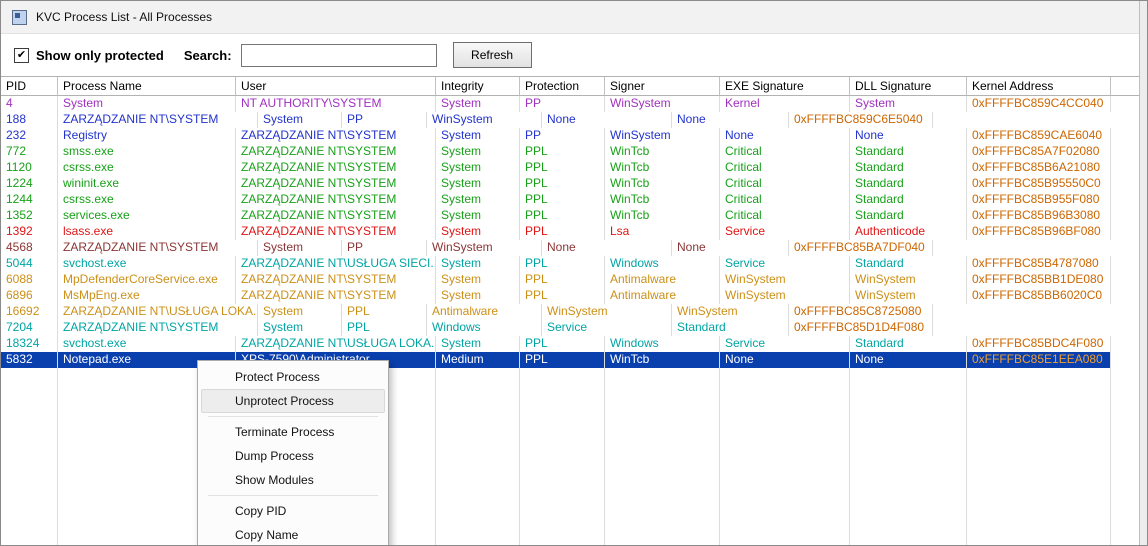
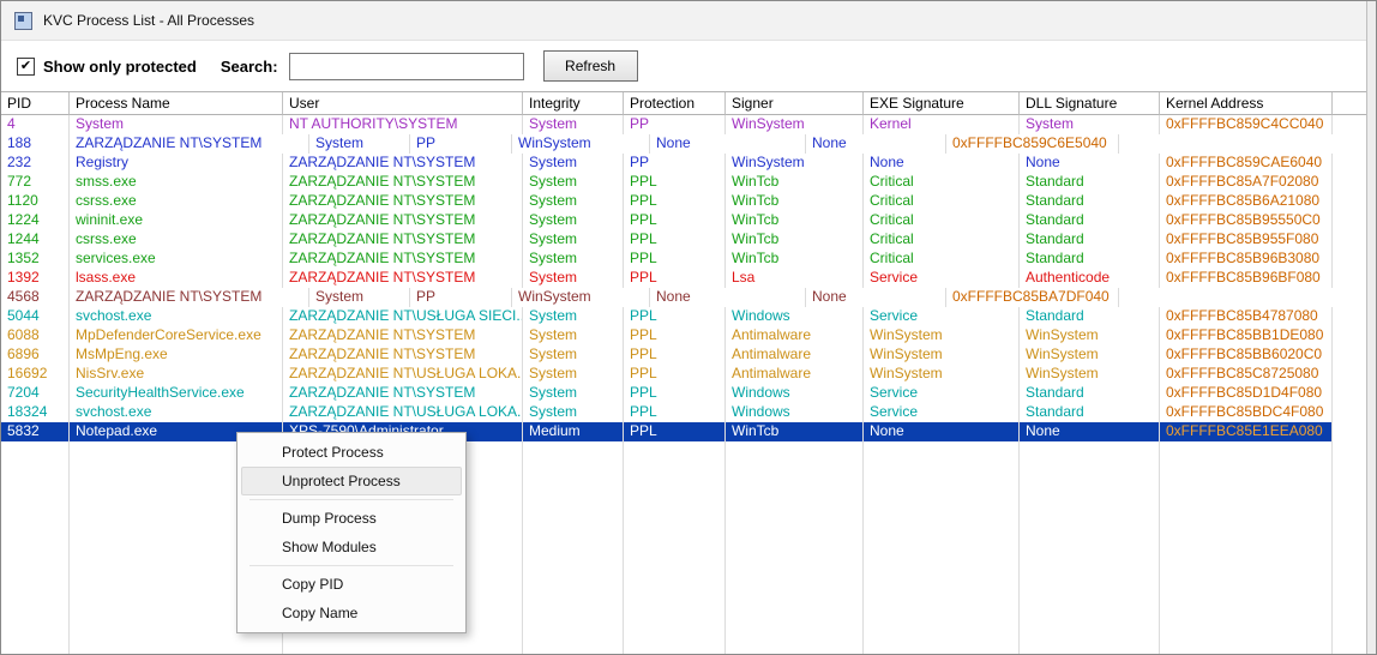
  KVC Process List - All Processes
  ✔
  Show only protected
  Search:
  Refresh
  PID
  Process Name
  User
  Integrity
  Protection
  Signer
  EXE Signature
  DLL Signature
  Kernel Address
  4
  System
  NT AUTHORITY\SYSTEM
  System
  PP
  WinSystem
  Kernel
  System
  0xFFFFBC859C4CC040
  188
  ZARZĄDZANIE NT\SYSTEM
  System
  PP
  WinSystem
  None
  None
  0xFFFFBC859C6E5040
  232
  Registry
  ZARZĄDZANIE NT\SYSTEM
  System
  PP
  WinSystem
  None
  None
  0xFFFFBC859CAE6040
  772
  smss.exe
  ZARZĄDZANIE NT\SYSTEM
  System
  PPL
  WinTcb
  Critical
  Standard
  0xFFFFBC85A7F02080
  1120
  csrss.exe
  ZARZĄDZANIE NT\SYSTEM
  System
  PPL
  WinTcb
  Critical
  Standard
  0xFFFFBC85B6A21080
  1224
  wininit.exe
  ZARZĄDZANIE NT\SYSTEM
  System
  PPL
  WinTcb
  Critical
  Standard
  0xFFFFBC85B95550C0
  1244
  csrss.exe
  ZARZĄDZANIE NT\SYSTEM
  System
  PPL
  WinTcb
  Critical
  Standard
  0xFFFFBC85B955F080
  1352
  services.exe
  ZARZĄDZANIE NT\SYSTEM
  System
  PPL
  WinTcb
  Critical
  Standard
  0xFFFFBC85B96B3080
  1392
  lsass.exe
  ZARZĄDZANIE NT\SYSTEM
  System
  PPL
  Lsa
  Service
  Authenticode
  0xFFFFBC85B96BF080
  4568
  ZARZĄDZANIE NT\SYSTEM
  System
  PP
  WinSystem
  None
  None
  0xFFFFBC85BA7DF040
  5044
  svchost.exe
  ZARZĄDZANIE NT\USŁUGA SIECI..
  System
  PPL
  Windows
  Service
  Standard
  0xFFFFBC85B4787080
  6088
  MpDefenderCoreService.exe
  ZARZĄDZANIE NT\SYSTEM
  System
  PPL
  Antimalware
  WinSystem
  WinSystem
  0xFFFFBC85BB1DE080
  6896
  MsMpEng.exe
  ZARZĄDZANIE NT\SYSTEM
  System
  PPL
  Antimalware
  WinSystem
  WinSystem
  0xFFFFBC85BB6020C0
  16692
+ NisSrv.exe
  ZARZĄDZANIE NT\USŁUGA LOKA.
  System
  PPL
  Antimalware
  WinSystem
  WinSystem
  0xFFFFBC85C8725080
  7204
+ SecurityHealthService.exe
  ZARZĄDZANIE NT\SYSTEM
  System
  PPL
  Windows
  Service
  Standard
  0xFFFFBC85D1D4F080
  18324
  svchost.exe
  ZARZĄDZANIE NT\USŁUGA LOKA.
  System
  PPL
  Windows
  Service
  Standard
  0xFFFFBC85BDC4F080
  5832
  Notepad.exe
  XPS-7590\Administrator
  Medium
  PPL
  WinTcb
  None
  None
  0xFFFFBC85E1EEA080
  Protect Process
  Unprotect Process
- Terminate Process
  Dump Process
  Show Modules
  Copy PID
  Copy Name
